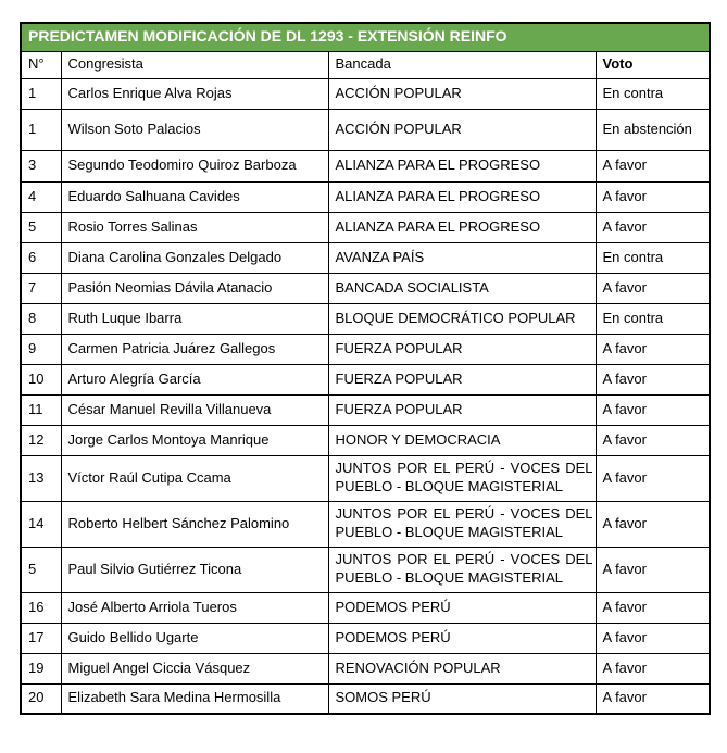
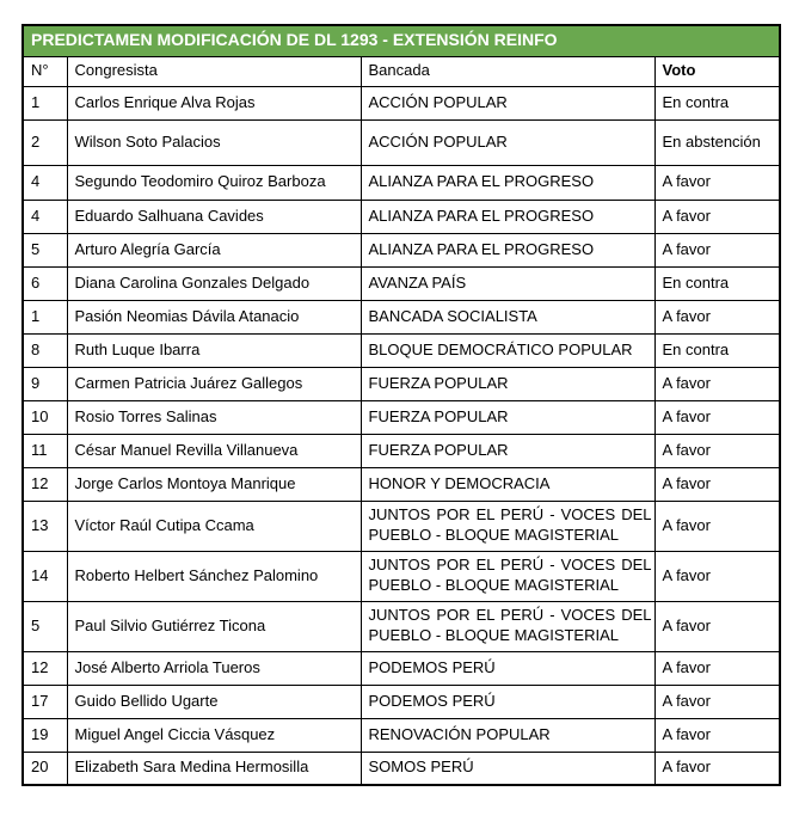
  PREDICTAMEN MODIFICACIÓN DE DL 1293 - EXTENSIÓN REINFO
  N°	Congresista	Bancada	Voto
  1	Carlos Enrique Alva Rojas	ACCIÓN POPULAR	En contra
- 1	Wilson Soto Palacios	ACCIÓN POPULAR	En abstención
+ 2	Wilson Soto Palacios	ACCIÓN POPULAR	En abstención
- 3	Segundo Teodomiro Quiroz Barboza	ALIANZA PARA EL PROGRESO	A favor
+ 4	Segundo Teodomiro Quiroz Barboza	ALIANZA PARA EL PROGRESO	A favor
  4	Eduardo Salhuana Cavides	ALIANZA PARA EL PROGRESO	A favor
- 5	Rosio Torres Salinas	ALIANZA PARA EL PROGRESO	A favor
+ 5	Arturo Alegría García	ALIANZA PARA EL PROGRESO	A favor
  6	Diana Carolina Gonzales Delgado	AVANZA PAÍS	En contra
- 7	Pasión Neomias Dávila Atanacio	BANCADA SOCIALISTA	A favor
+ 1	Pasión Neomias Dávila Atanacio	BANCADA SOCIALISTA	A favor
  8	Ruth Luque Ibarra	BLOQUE DEMOCRÁTICO POPULAR	En contra
  9	Carmen Patricia Juárez Gallegos	FUERZA POPULAR	A favor
- 10	Arturo Alegría García	FUERZA POPULAR	A favor
+ 10	Rosio Torres Salinas	FUERZA POPULAR	A favor
  11	César Manuel Revilla Villanueva	FUERZA POPULAR	A favor
  12	Jorge Carlos Montoya Manrique	HONOR Y DEMOCRACIA	A favor
  13	Víctor Raúl Cutipa Ccama	JUNTOS POR EL PERÚ - VOCES DEL PUEBLO - BLOQUE MAGISTERIAL	A favor
  14	Roberto Helbert Sánchez Palomino	JUNTOS POR EL PERÚ - VOCES DEL PUEBLO - BLOQUE MAGISTERIAL	A favor
  5	Paul Silvio Gutiérrez Ticona	JUNTOS POR EL PERÚ - VOCES DEL PUEBLO - BLOQUE MAGISTERIAL	A favor
- 16	José Alberto Arriola Tueros	PODEMOS PERÚ	A favor
+ 12	José Alberto Arriola Tueros	PODEMOS PERÚ	A favor
  17	Guido Bellido Ugarte	PODEMOS PERÚ	A favor
  19	Miguel Angel Ciccia Vásquez	RENOVACIÓN POPULAR	A favor
  20	Elizabeth Sara Medina Hermosilla	SOMOS PERÚ	A favor
